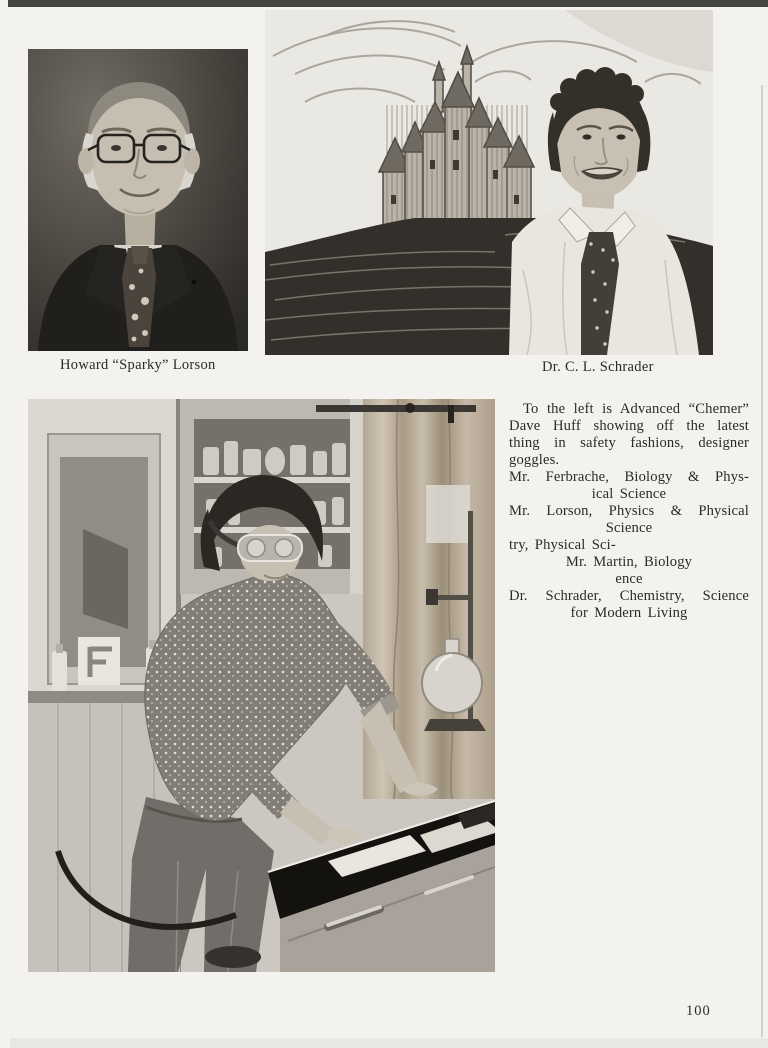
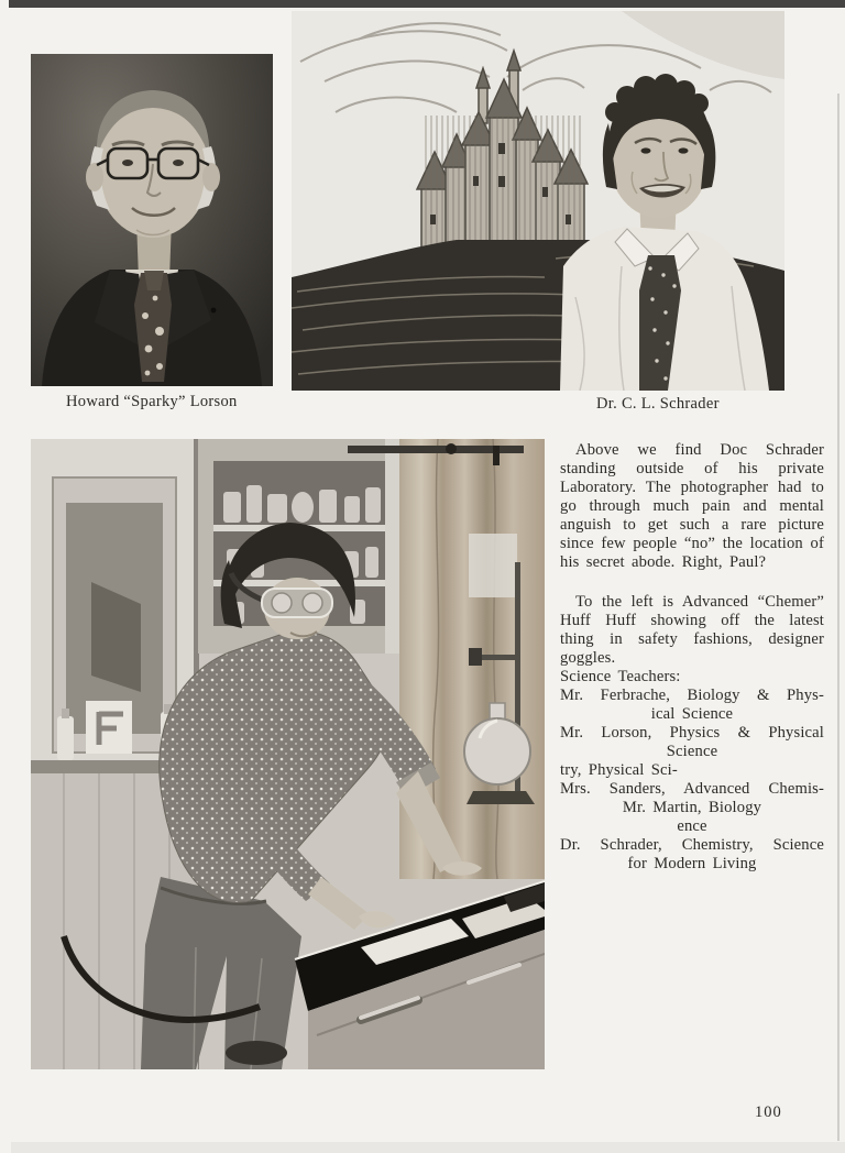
  Howard “Sparky” Lorson
  Dr. C. L. Schrader
+ Above we find Doc Schrader standing outside of his private Laboratory. The photographer had to go through much pain and mental anguish to get such a rare picture since few people “no” the location of his secret abode. Right, Paul?
- To the left is Advanced “Chemer” Dave Huff showing off the latest thing in safety fashions, designer goggles.
+ To the left is Advanced “Chemer” Huff Huff showing off the latest thing in safety fashions, designer goggles.
+ Science Teachers:
  Mr. Ferbrache, Biology & Phys-
  ical Science
  Mr. Lorson, Physics & Physical
  Science
  try, Physical Sci-
+ Mrs. Sanders, Advanced Chemis-
  Mr. Martin, Biology
  ence
  Dr. Schrader, Chemistry, Science
  for Modern Living
  100
